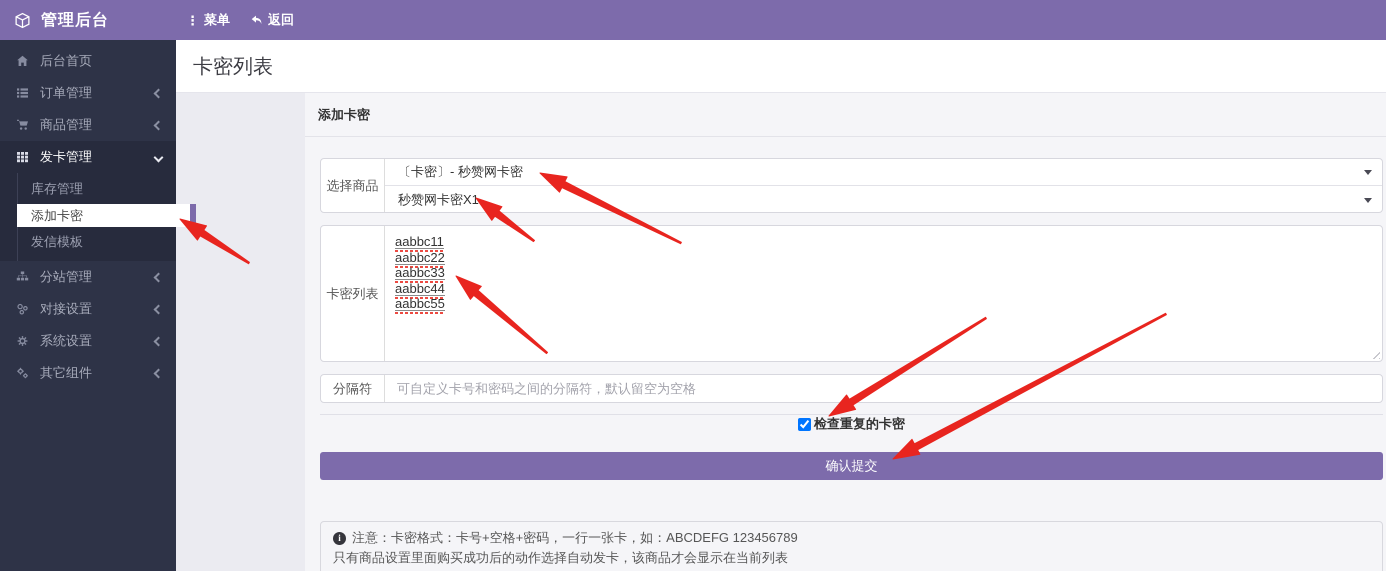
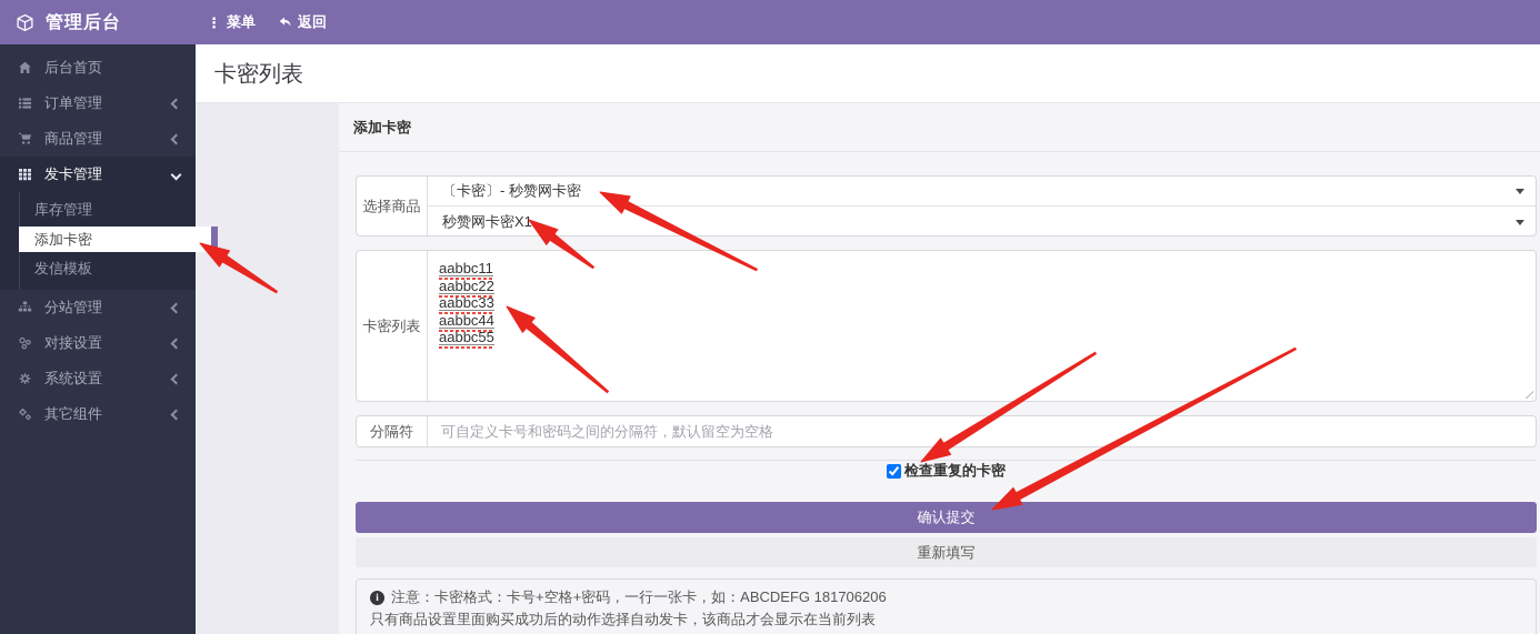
  管理后台
  ⋮
  菜单
  返回
  后台首页
  订单管理
  商品管理
  发卡管理
  库存管理
  添加卡密
  发信模板
  分站管理
  对接设置
  系统设置
  其它组件
  卡密列表
  添加卡密
  选择商品
  〔卡密〕- 秒赞网卡密
  秒赞网卡密X1
  卡密列表
  aabbc11
  aabbc22
  aabbc33
  aabbc44
  aabbc55
  分隔符
  可自定义卡号和密码之间的分隔符，默认留空为空格
  检查重复的卡密
  确认提交
+ 重新填写
- 注意：卡密格式：卡号+空格+密码，一行一张卡，如：ABCDEFG 123456789
+ 注意：卡密格式：卡号+空格+密码，一行一张卡，如：ABCDEFG 181706206
  只有商品设置里面购买成功后的动作选择自动发卡，该商品才会显示在当前列表
